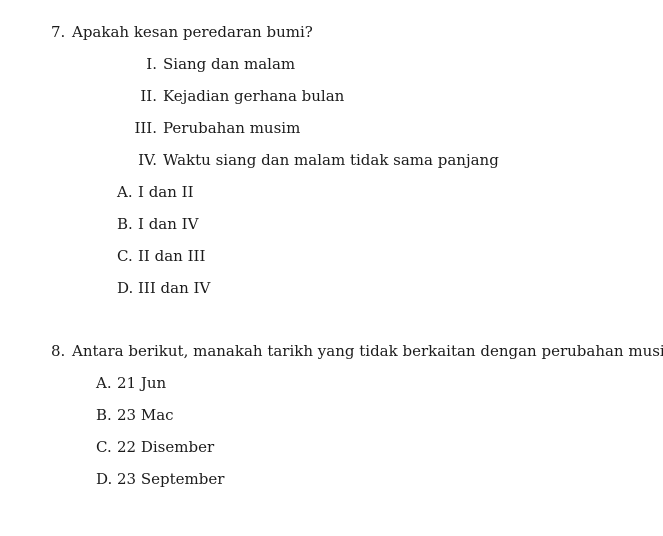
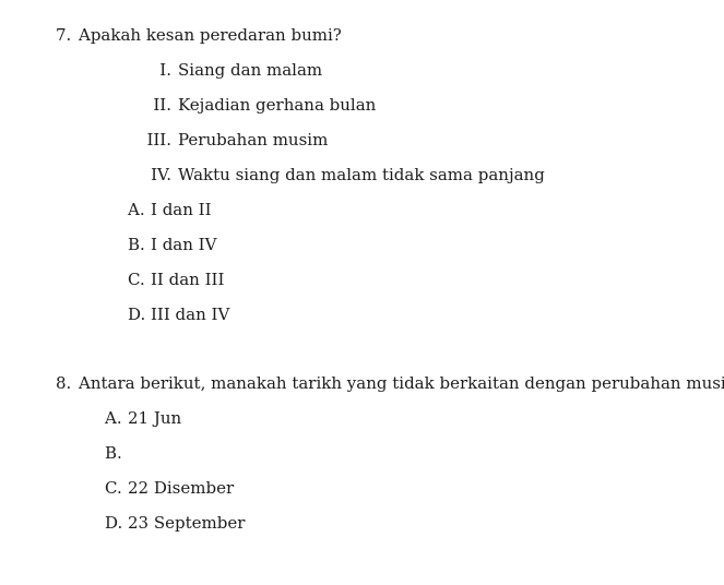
  7.
  Apakah kesan peredaran bumi?
  I.
  Siang dan malam
  II.
  Kejadian gerhana bulan
  III.
  Perubahan musim
  IV.
  Waktu siang dan malam tidak sama panjang
  A.
  I dan II
  B.
  I dan IV
  C.
  II dan III
  D.
  III dan IV
  8.
  Antara berikut, manakah tarikh yang tidak berkaitan dengan perubahan musi
  A.
  21 Jun
  B.
- 23 Mac
  C.
  22 Disember
  D.
  23 September
